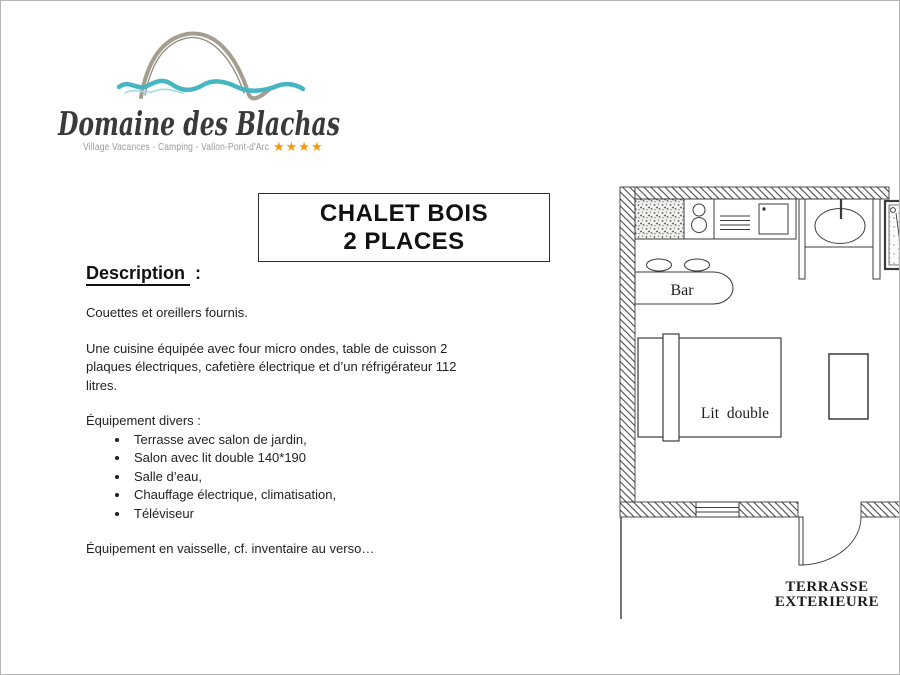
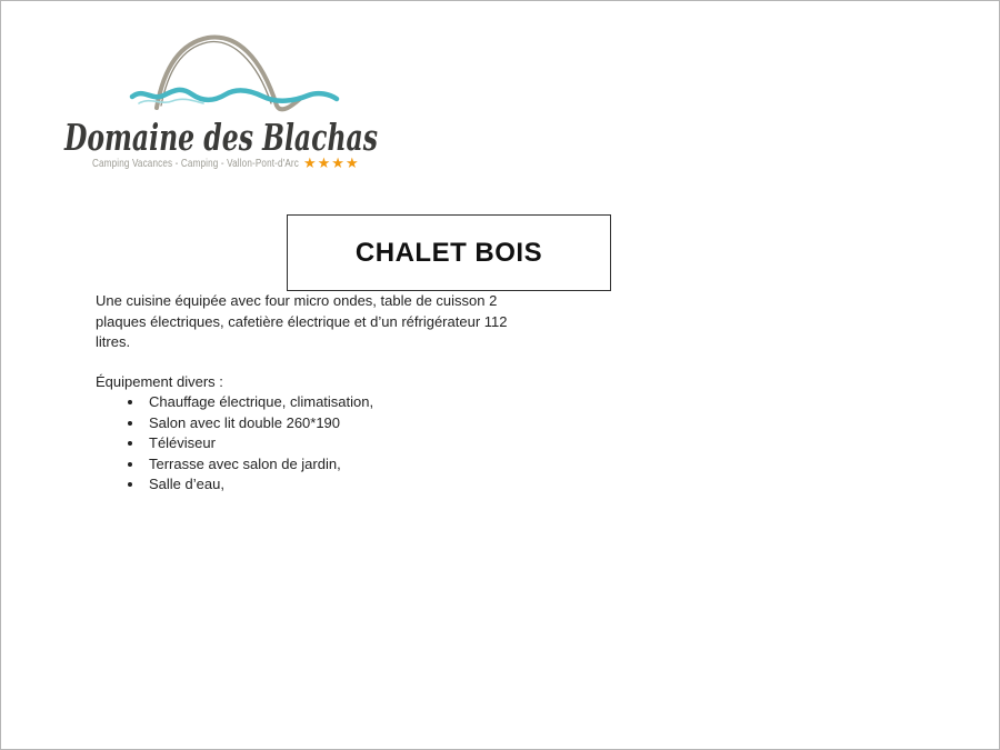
  Domaine des Blachas
- Village Vacances - Camping - Vallon-Pont-d'Arc
+ Camping Vacances - Camping - Vallon-Pont-d'Arc
  ★★★★
  CHALET BOIS
- 2 PLACES
- Description :
- Couettes et oreillers fournis.
  Une cuisine équipée avec four micro ondes, table de cuisson 2 plaques électriques, cafetière électrique et d’un réfrigérateur 112 litres.
  Équipement divers :
- Terrasse avec salon de jardin,
+ Chauffage électrique, climatisation,
- Salon avec lit double 140*190
+ Salon avec lit double 260*190
- Salle d’eau,
+ Téléviseur
- Chauffage électrique, climatisation,
+ Terrasse avec salon de jardin,
- Téléviseur
+ Salle d’eau,
- Équipement en vaisselle, cf. inventaire au verso…
- Bar
- Lit double
- TERRASSE
- EXTERIEURE
